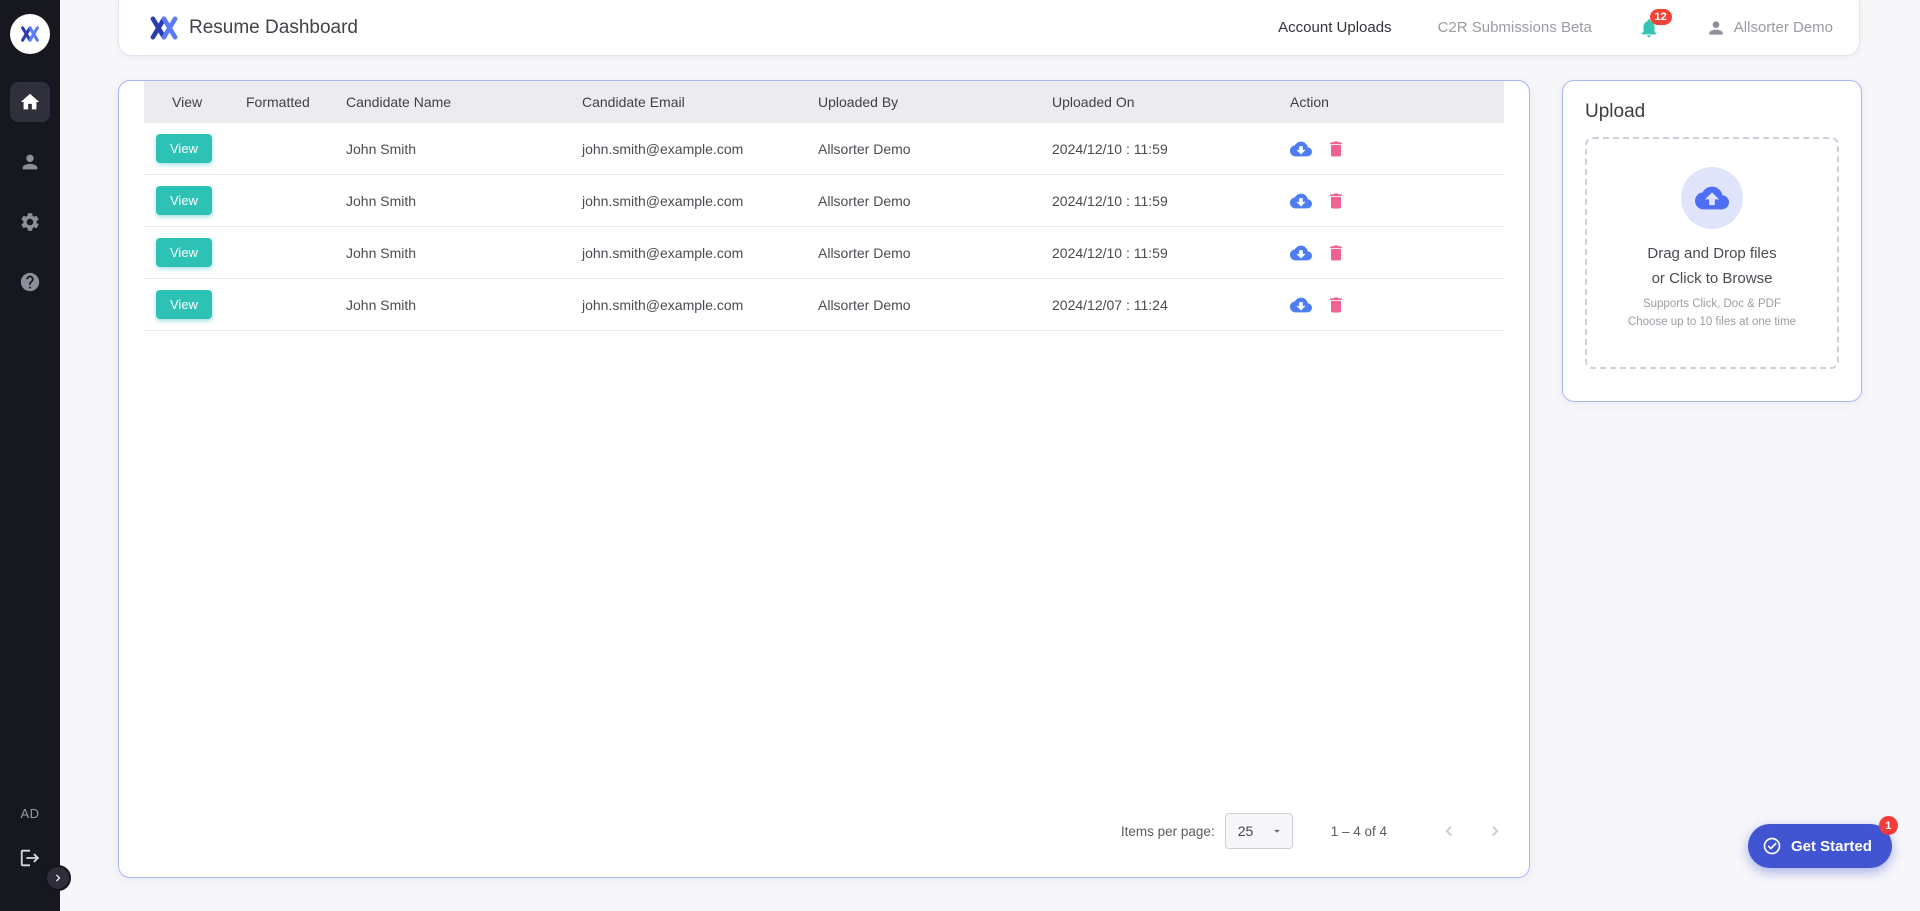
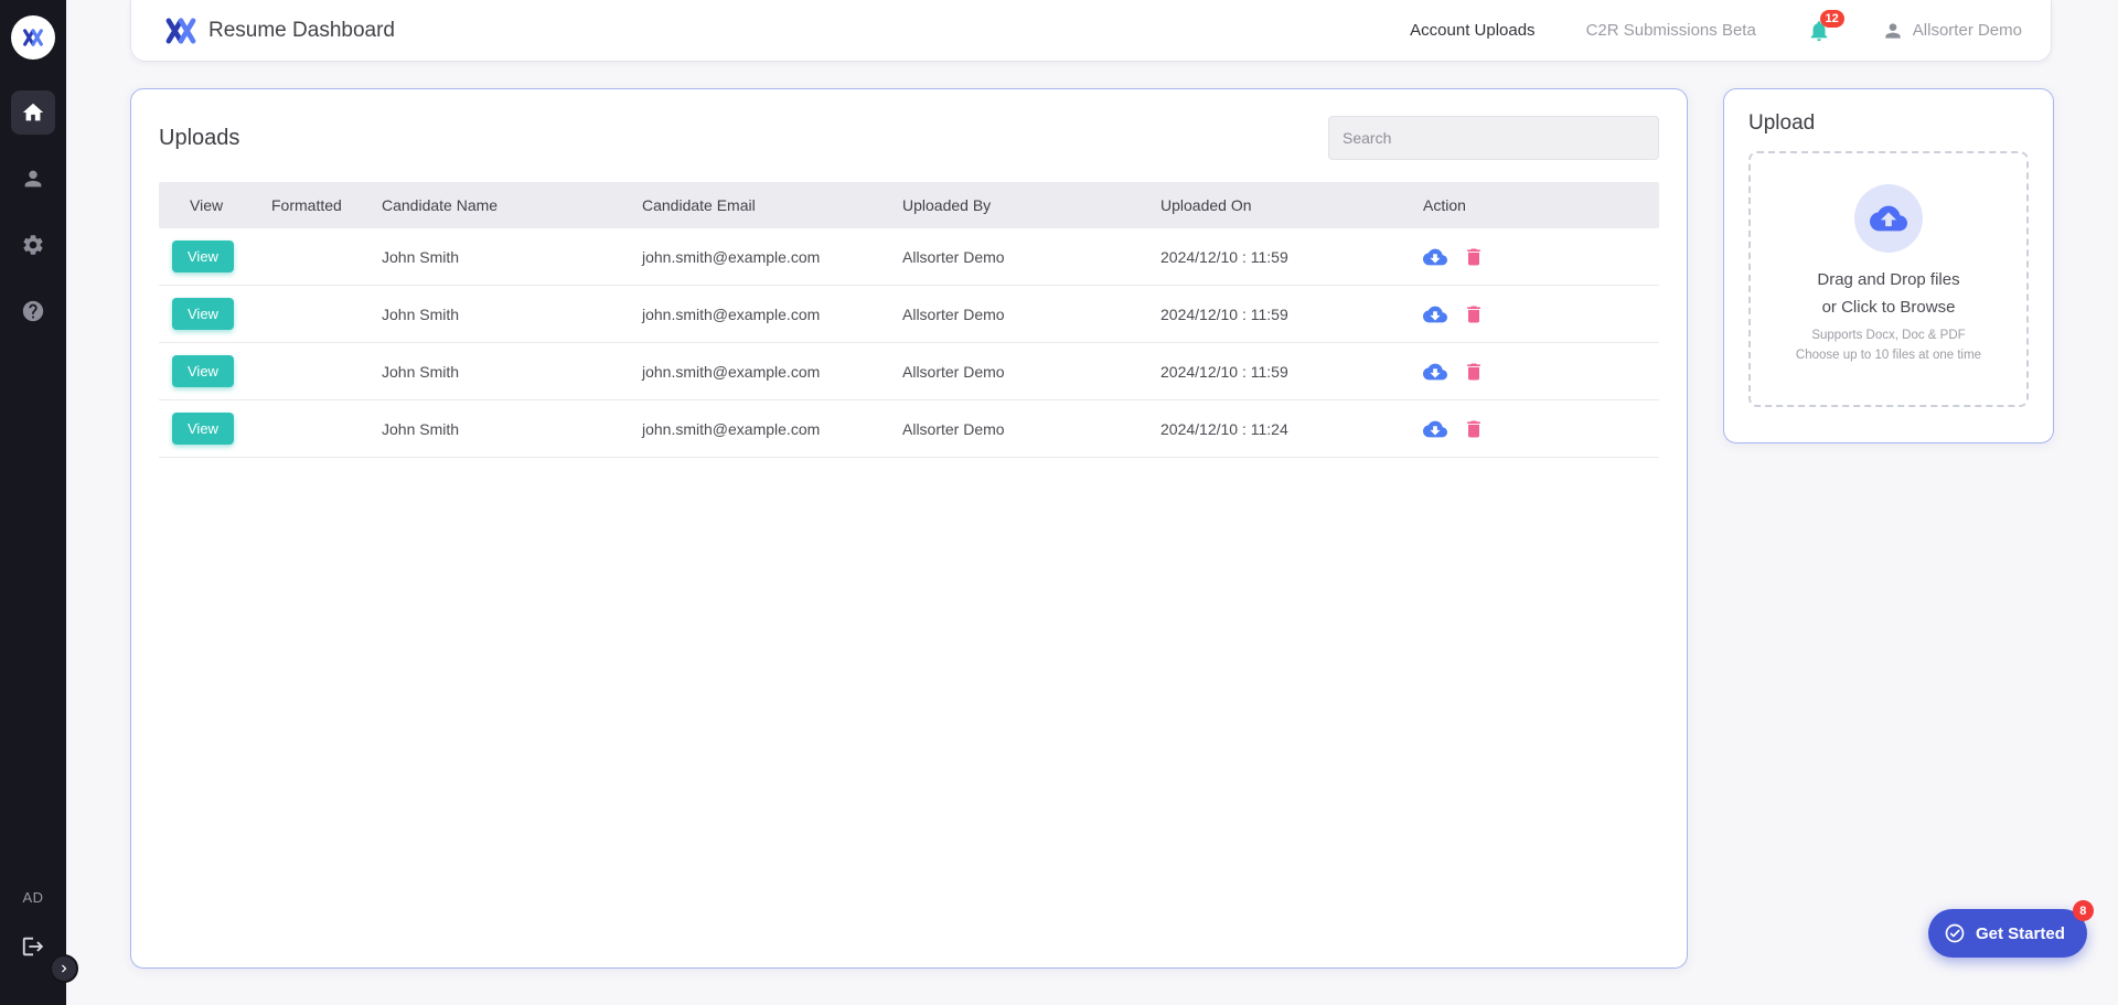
  AD
  Resume Dashboard
  Account Uploads
  C2R Submissions Beta
  12
  Allsorter Demo
+ Uploads
+ Search
  View
  Formatted
  Candidate Name
  Candidate Email
  Uploaded By
  Uploaded On
  Action
  View
  John Smith
  john.smith@example.com
  Allsorter Demo
  2024/12/10 : 11:59
  View
  John Smith
  john.smith@example.com
  Allsorter Demo
  2024/12/10 : 11:59
  View
  John Smith
  john.smith@example.com
  Allsorter Demo
  2024/12/10 : 11:59
  View
  John Smith
  john.smith@example.com
  Allsorter Demo
- 2024/12/07 : 11:24
+ 2024/12/10 : 11:24
- Items per page:
- 25
- 1 – 4 of 4
  Upload
  Drag and Drop files
  or Click to Browse
- Supports Click, Doc & PDF
+ Supports Docx, Doc & PDF
  Choose up to 10 files at one time
  Get Started
- 1
+ 8
